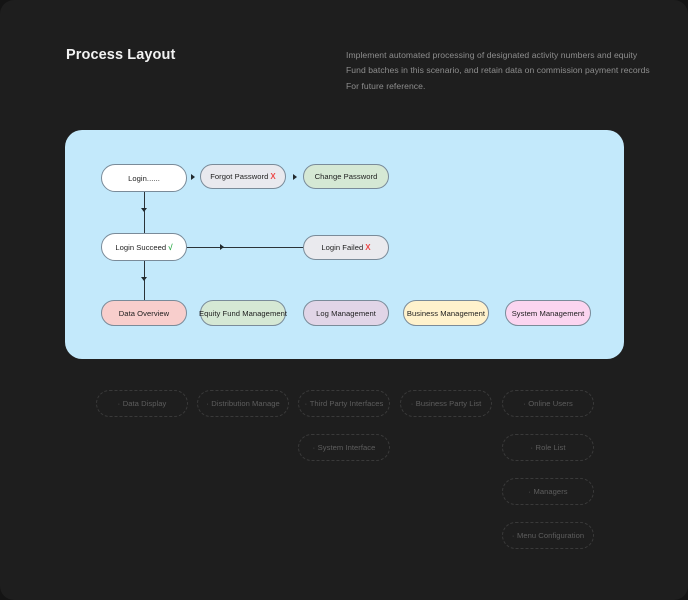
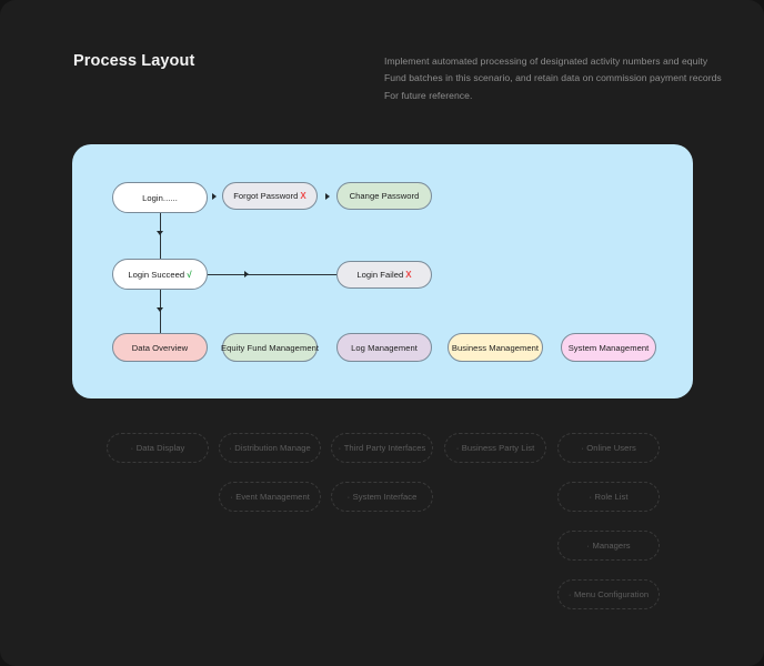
  Process Layout
  Implement automated processing of designated activity numbers and equity
  Fund batches in this scenario, and retain data on commission payment records
  For future reference.
  Login......
  Forgot Password
  X
  Change Password
  Login Succeed
  √
  Login Failed
  X
  Data Overview
  Equity Fund Management
  Log Management
  Business Management
  System Management
  Data Display
  Distribution Manage
  Third Party Interfaces
  Business Party List
  Online Users
+ Event Management
  System Interface
  Role List
  Managers
  Menu Configuration
